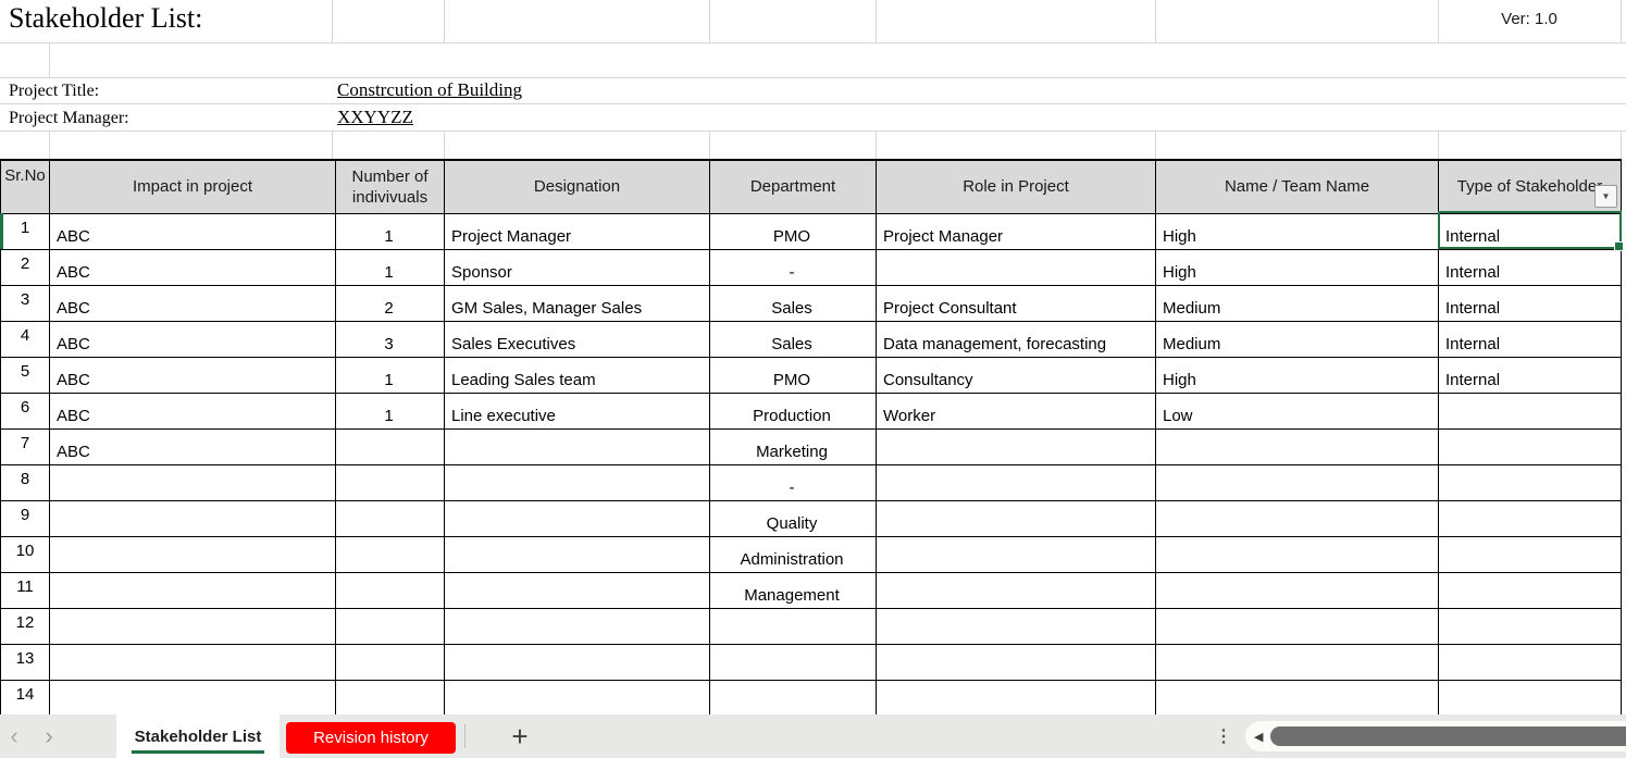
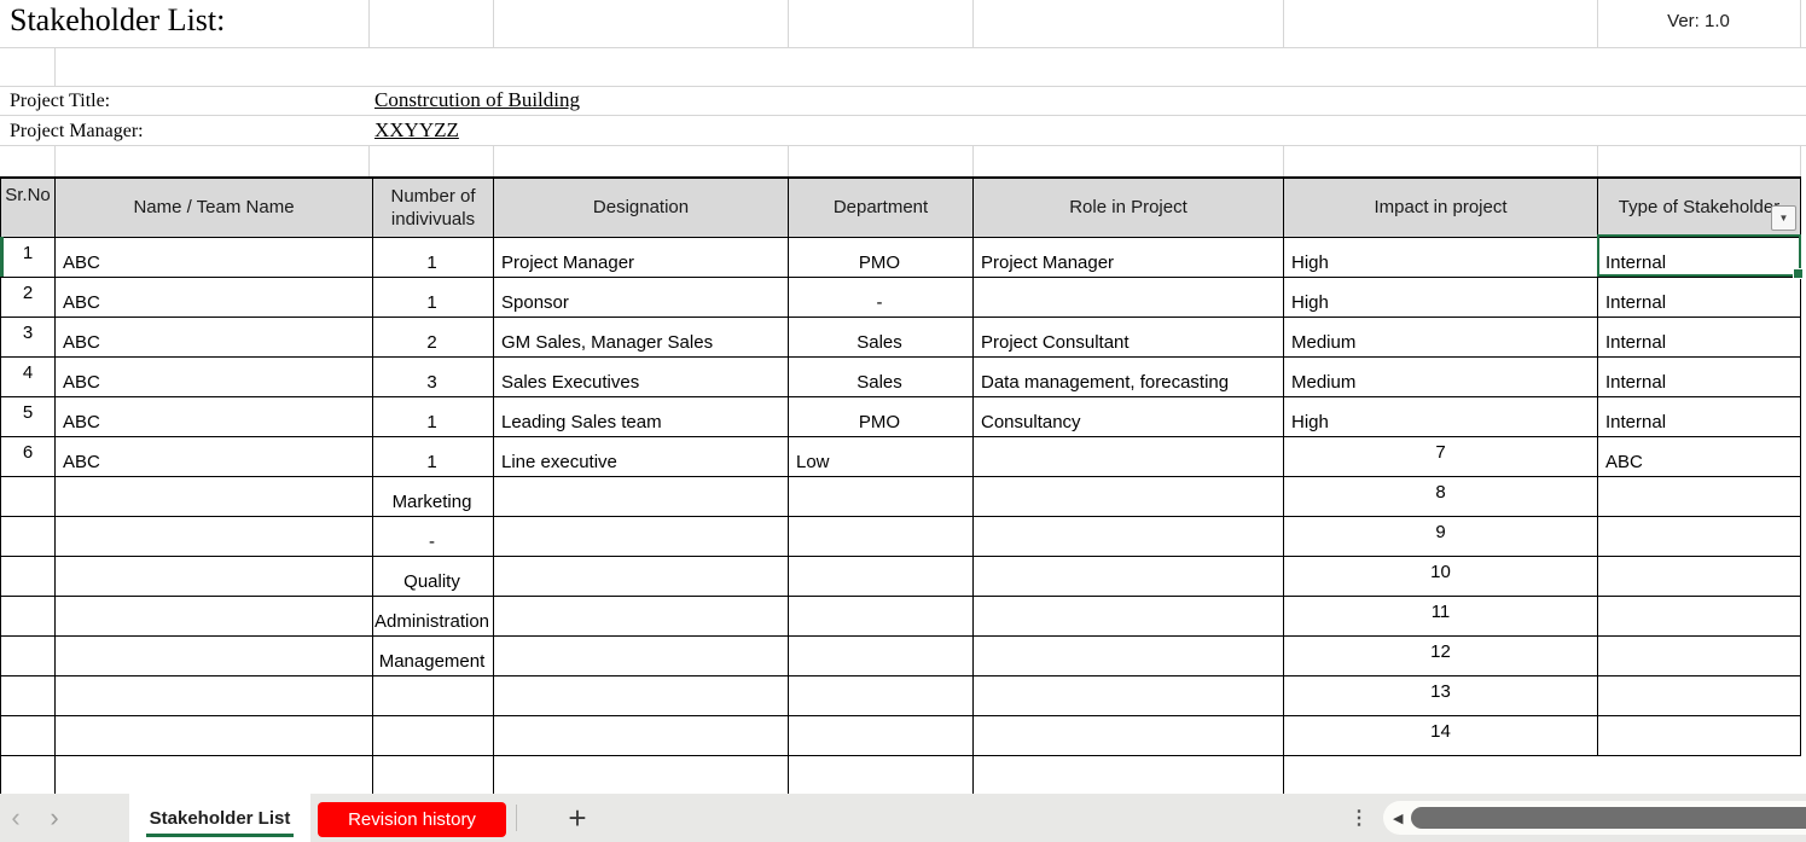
  Stakeholder List:
  Ver: 1.0
  Project Title:
  Constrcution of Building
  Project Manager:
  XXYYZZ
  Sr.No
- Impact in project
+ Name / Team Name
  Number of indivivuals
  Designation
  Department
  Role in Project
- Name / Team Name
+ Impact in project
  Type of Stakeholde
  1
  ABC
  1
  Project Manager
  PMO
  Project Manager
  High
  Internal
  2
  ABC
  1
  Sponsor
  -
  High
  Internal
  3
  ABC
  2
  GM Sales, Manager Sales
  Sales
  Project Consultant
  Medium
  Internal
  4
  ABC
  3
  Sales Executives
  Sales
  Data management, forecasting
  Medium
  Internal
  5
  ABC
  1
  Leading Sales team
  PMO
  Consultancy
  High
  Internal
  6
  ABC
  1
  Line executive
- Production
- Worker
  Low
  7
  ABC
  Marketing
  8
  -
  9
  Quality
  10
  Administration
  11
  Management
  12
  13
  14
  ▼
  ‹
  ›
  Stakeholder List
  Revision history
  +
  ⋮
  ◀
